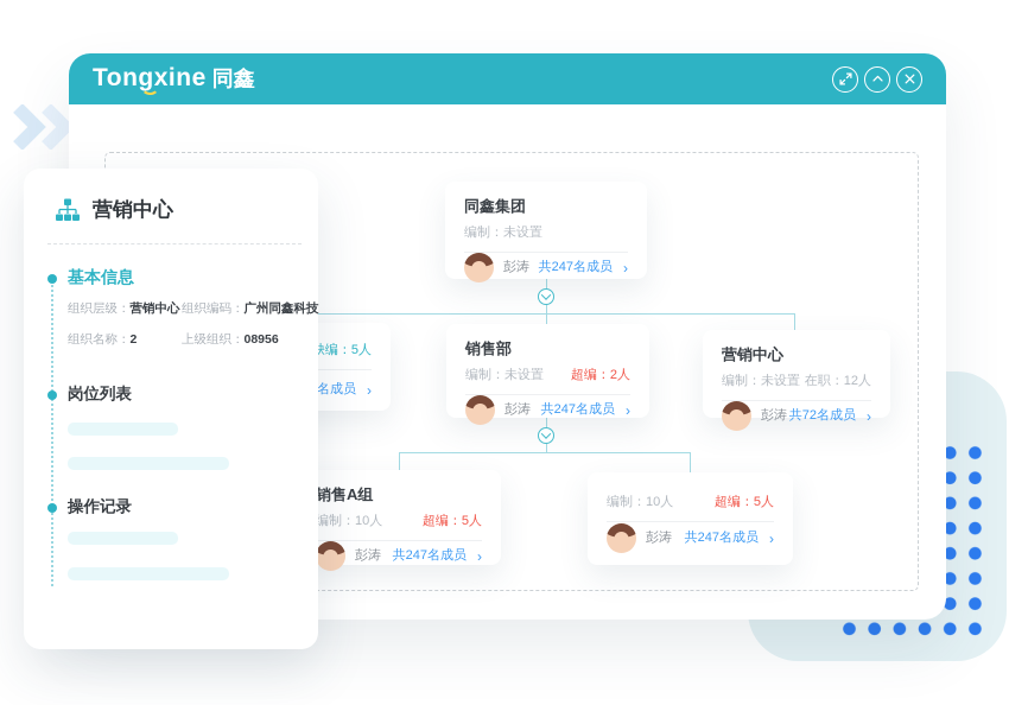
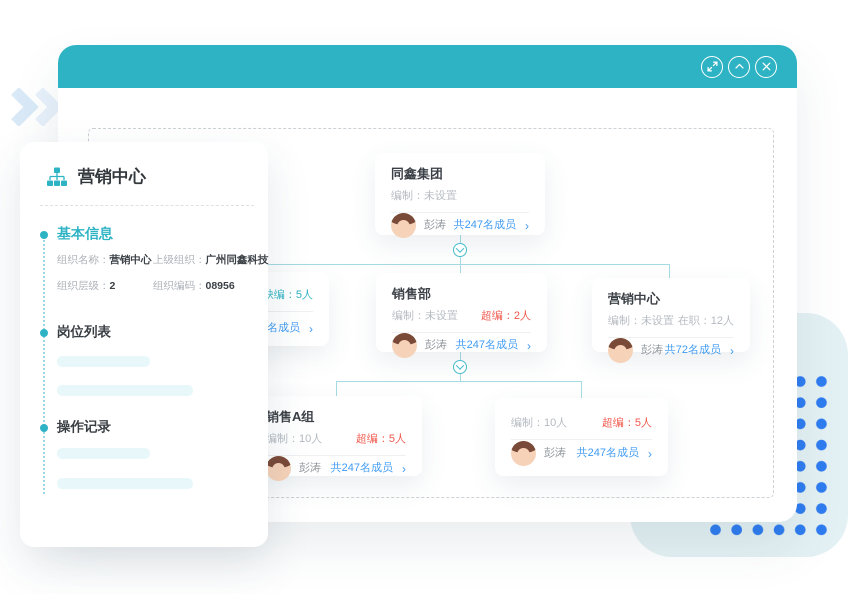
- Tongxine
- 同鑫
  同鑫集团
  编制：未设置
  彭涛
  共247名成员
  ›
  缺编：5人
  ›
  销售部
  编制：未设置
  超编：2人
  彭涛
  共247名成员
  ›
  营销中心
  编制：未设置
  在职：12人
  彭涛
  共72名成员
  ›
  销售A组
  编制：10人
  超编：5人
  彭涛
  共247名成员
  ›
  编制：10人
  超编：5人
  彭涛
  共247名成员
  ›
  营销中心
  基本信息
- 组织层级：营销中心
+ 组织名称：营销中心
- 组织编码：广州同鑫科技
+ 上级组织：广州同鑫科技
- 组织名称：2
+ 组织层级：2
- 上级组织：08956
+ 组织编码：08956
  岗位列表
  操作记录
